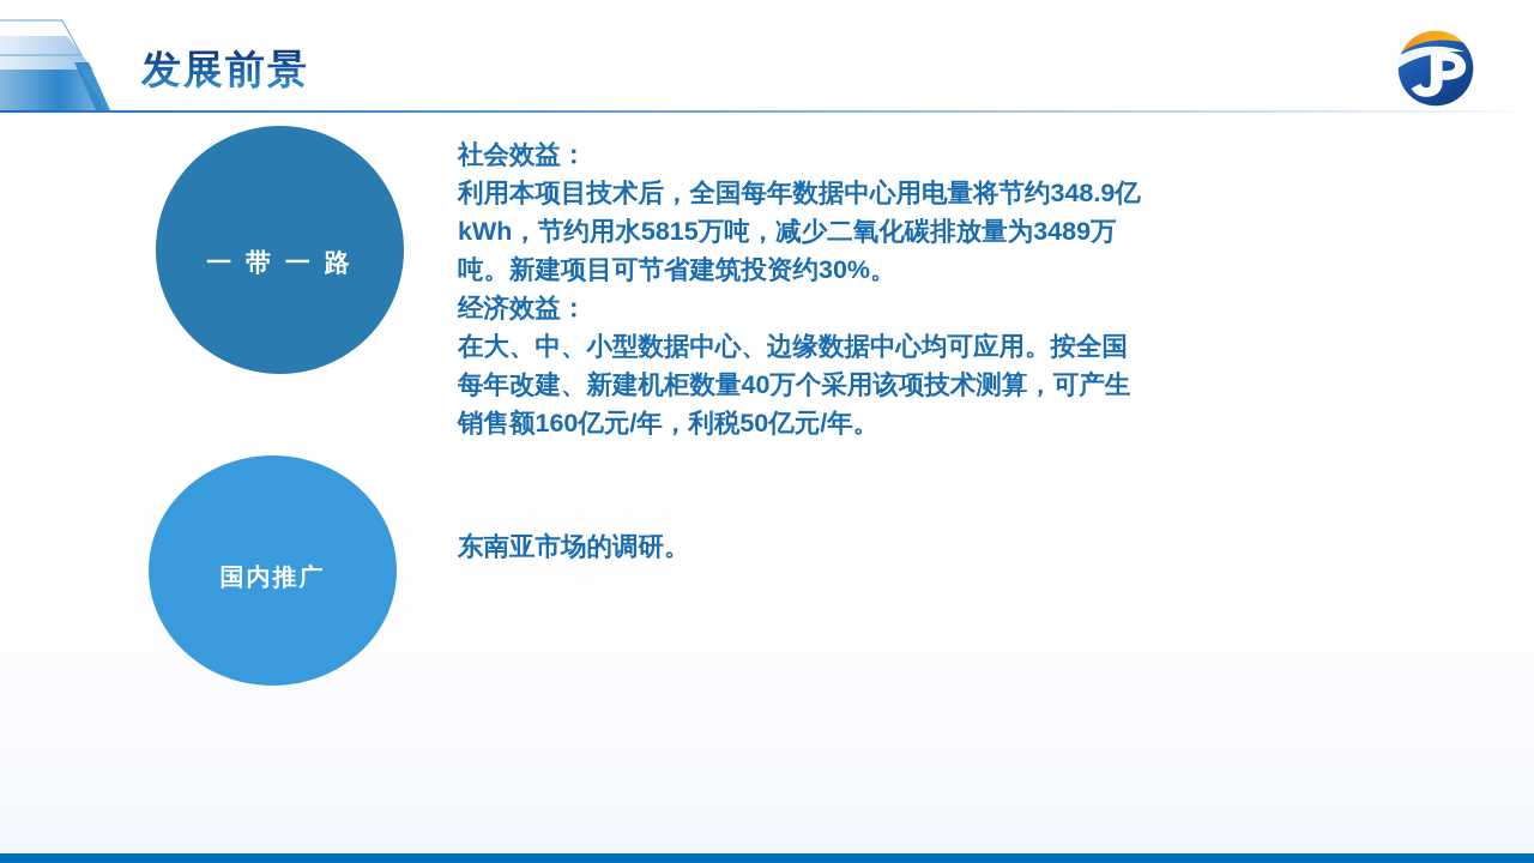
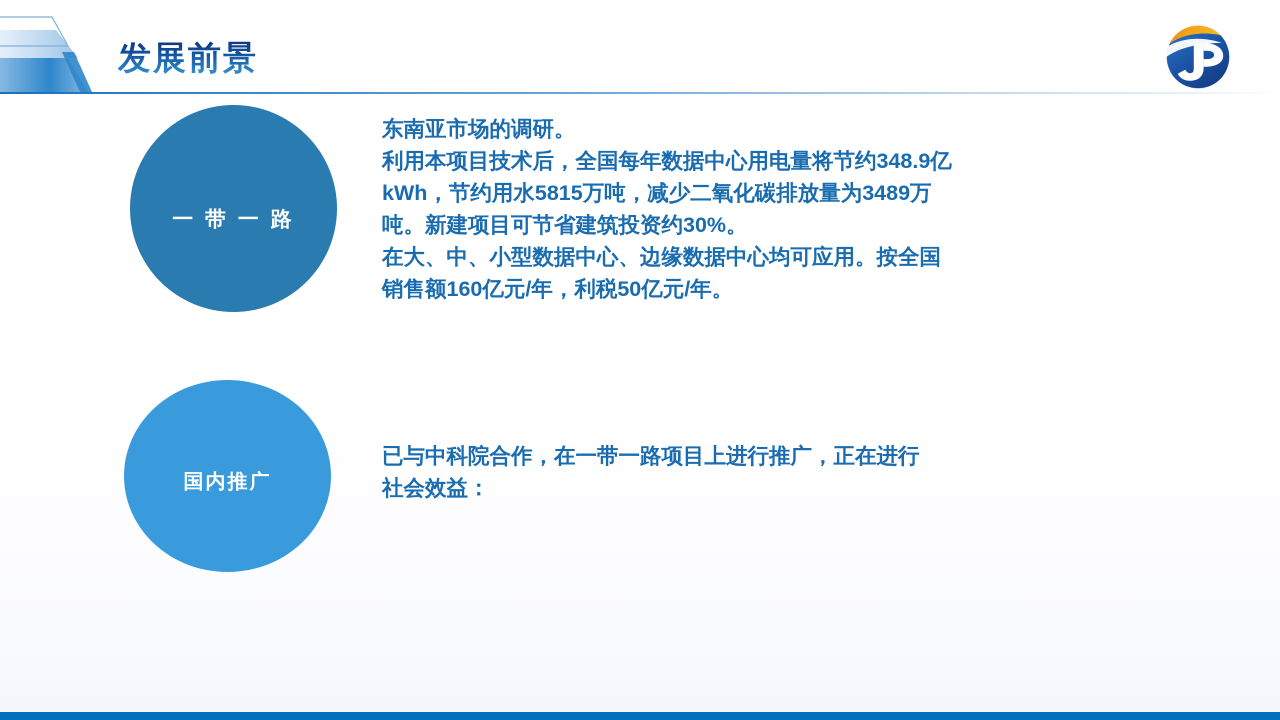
  发展前景
  一 带 一 路
- 社会效益：
+ 东南亚市场的调研。
  利用本项目技术后，全国每年数据中心用电量将节约348.9亿
  kWh，节约用水5815万吨，减少二氧化碳排放量为3489万
  吨。新建项目可节省建筑投资约30%。
- 经济效益：
  在大、中、小型数据中心、边缘数据中心均可应用。按全国
- 每年改建、新建机柜数量40万个采用该项技术测算，可产生
  销售额160亿元/年，利税50亿元/年。
  国内推广
+ 已与中科院合作，在一带一路项目上进行推广，正在进行
- 东南亚市场的调研。
+ 社会效益：
